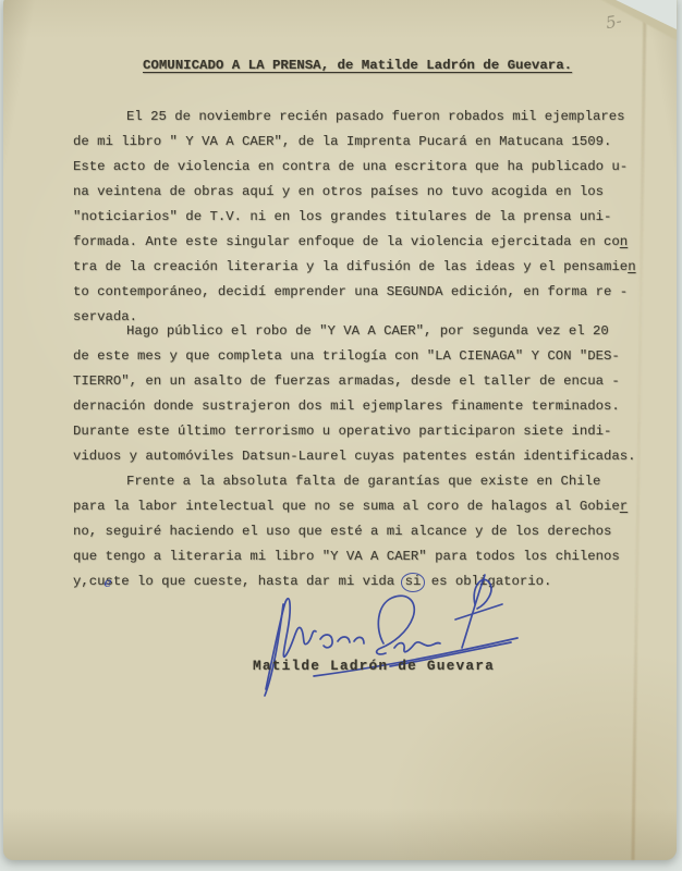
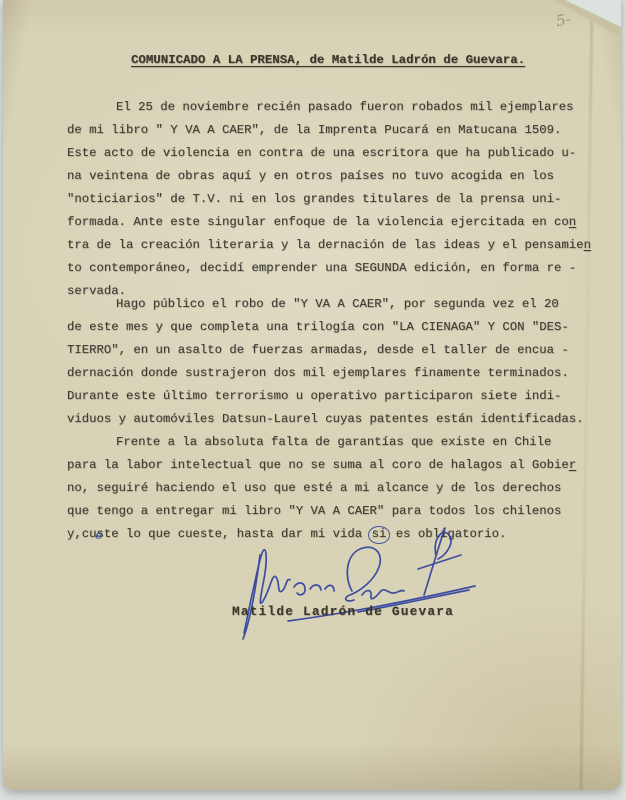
  COMUNICADO A LA PRENSA, de Matilde Ladrón de Guevara.
  El 25 de noviembre recién pasado fueron robados mil ejemplares
  de mi libro " Y VA A CAER", de la Imprenta Pucará en Matucana 1509.
  Este acto de violencia en contra de una escritora que ha publicado u-
  na veintena de obras aquí y en otros países no tuvo acogida en los
  "noticiarios" de T.V. ni en los grandes titulares de la prensa uni-
  formada. Ante este singular enfoque de la violencia ejercitada en con
- tra de la creación literaria y la difusión de las ideas y el pensamien
+ tra de la creación literaria y la dernación de las ideas y el pensamien
  to contemporáneo, decidí emprender una SEGUNDA edición, en forma re -
  servada.
  Hago público el robo de "Y VA A CAER", por segunda vez el 20
  de este mes y que completa una trilogía con "LA CIENAGA" Y CON "DES-
  TIERRO", en un asalto de fuerzas armadas, desde el taller de encua -
  dernación donde sustrajeron dos mil ejemplares finamente terminados.
  Durante este último terrorismo u operativo participaron siete indi-
  viduos y automóviles Datsun-Laurel cuyas patentes están identificadas.
  Frente a la absoluta falta de garantías que existe en Chile
  para la labor intelectual que no se suma al coro de halagos al Gobier
  no, seguiré haciendo el uso que esté a mi alcance y de los derechos
- que tengo a literaria mi libro "Y VA A CAER" para todos los chilenos
+ que tengo a entregar mi libro "Y VA A CAER" para todos los chilenos
  y,cu
  e
  ste lo que cueste, hasta dar mi vida si es oblgatorio.
  Matilde Ladrón de Guevara
